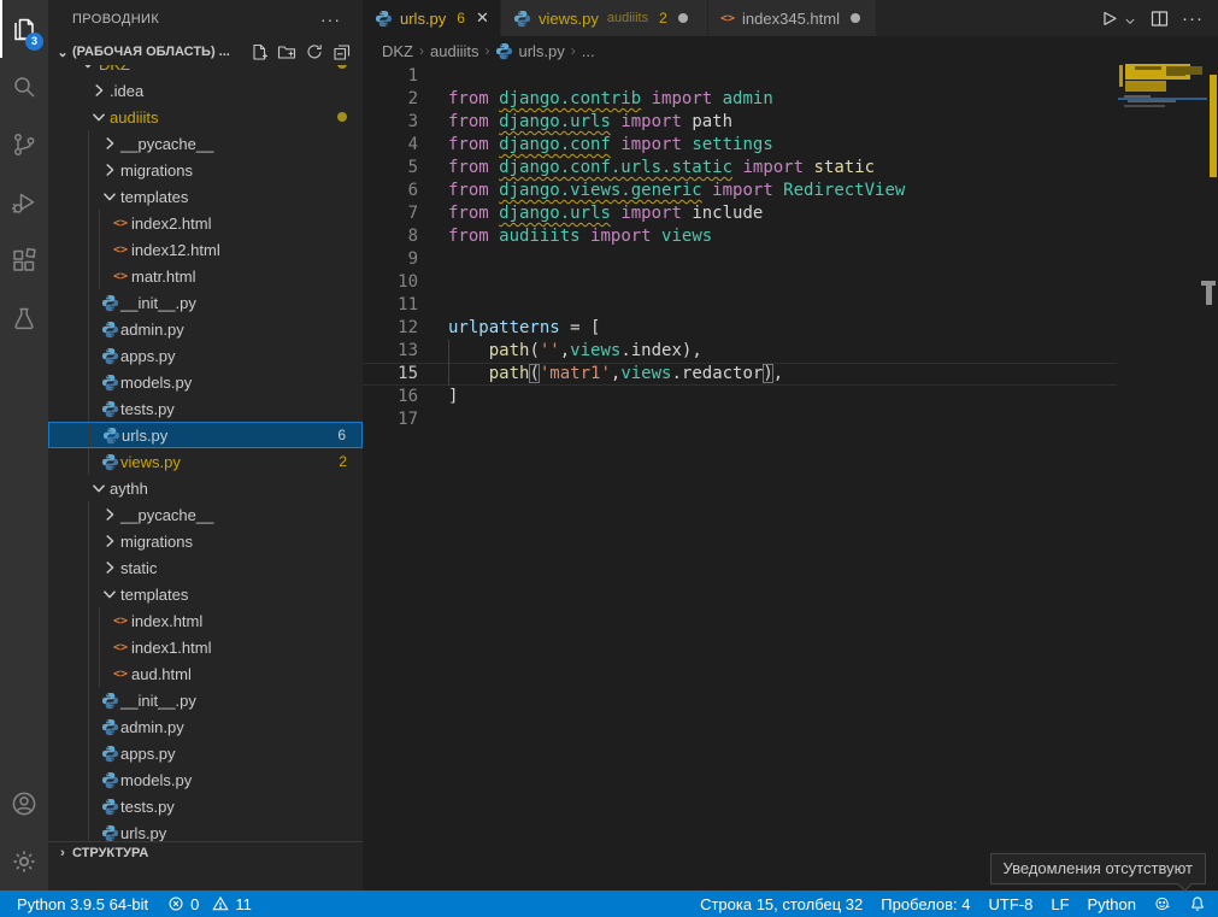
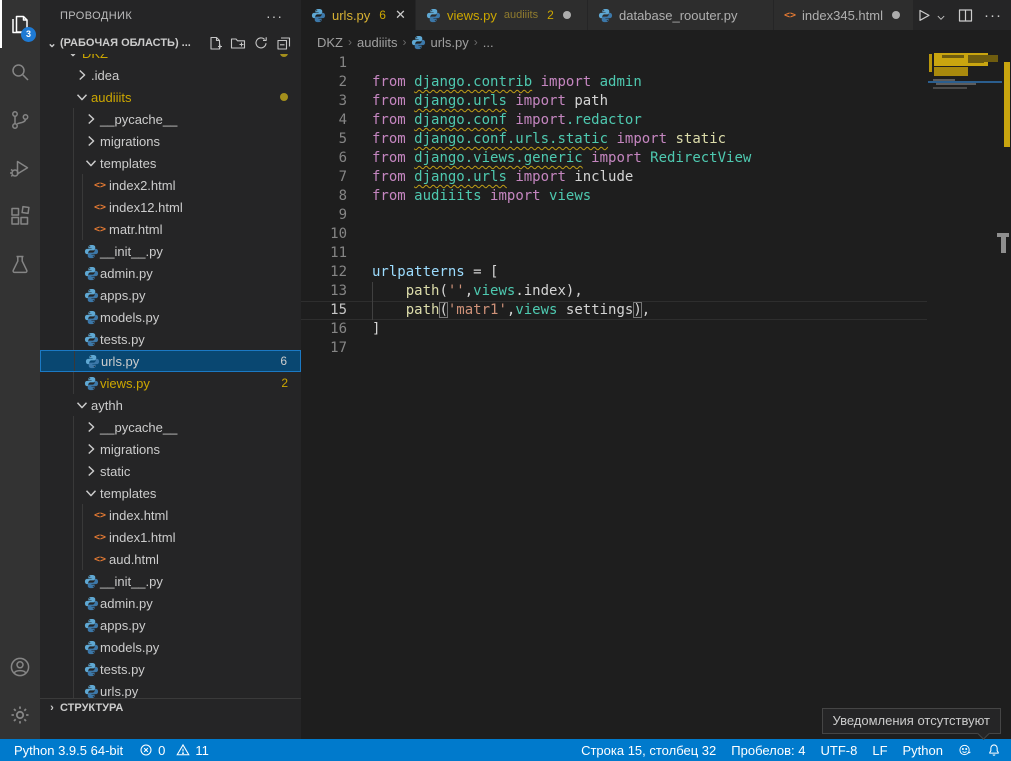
  3
  ПРОВОДНИК
  ···
  ⌄
  (РАБОЧАЯ ОБЛАСТЬ) ...
  .idea
  audiiits
  __pycache__
  migrations
  templates
  <>
  index2.html
  <>
  index12.html
  <>
  matr.html
  __init__.py
  admin.py
  apps.py
  models.py
  tests.py
  urls.py
  6
  views.py
  2
  aythh
  __pycache__
  migrations
  static
  templates
  <>
  index.html
  <>
  index1.html
  <>
  aud.html
  __init__.py
  admin.py
  apps.py
  models.py
  tests.py
  urls.py
  ›
  СТРУКТУРА
  urls.py
  6
  ✕
  views.py
  audiiits
  2
+ database_roouter.py
  <>
  index345.html
  ···
  DKZ
  ›
  audiiits
  ›
  urls.py
  ›
  ...
  1
  2
  from django.contrib import admin
  3
  from django.urls import path
  4
- from django.conf import settings
+ from django.conf import.redactor
  5
  from django.conf.urls.static import static
  6
  from django.views.generic import RedirectView
  7
  from django.urls import include
  8
  from audiiits import views
  9
  10
  11
  12
  urlpatterns = [
  13
  path('',views.index),
  15
- path('matr1',views.redactor),
+ path('matr1',views settings),
  16
  ]
  17
  Python 3.9.5 64-bit
  0
  11
  Строка 15, столбец 32
  Пробелов: 4
  UTF-8
  LF
  Python
  Уведомления отсутствуют
